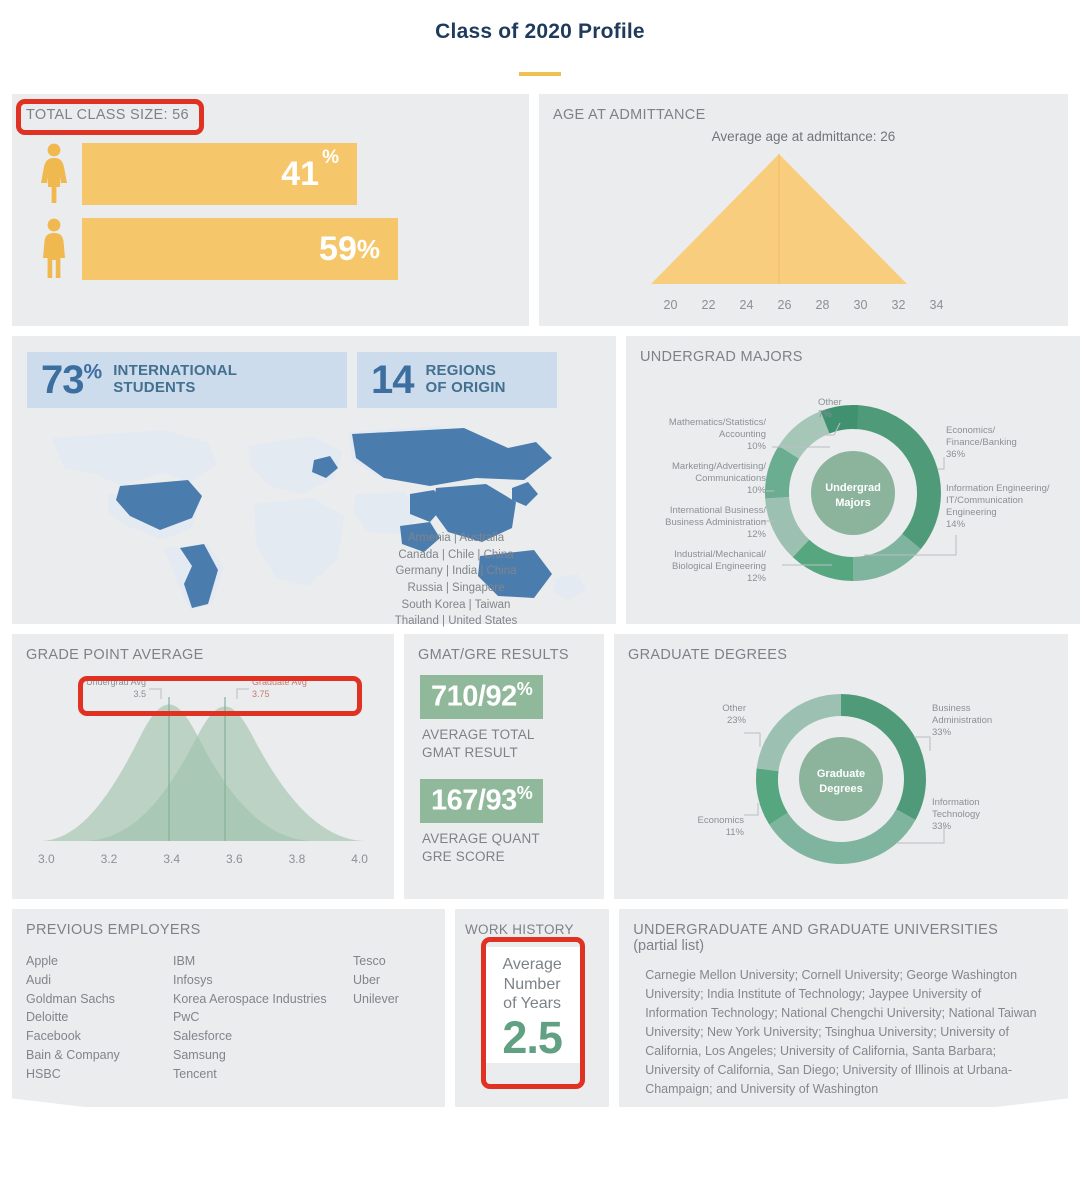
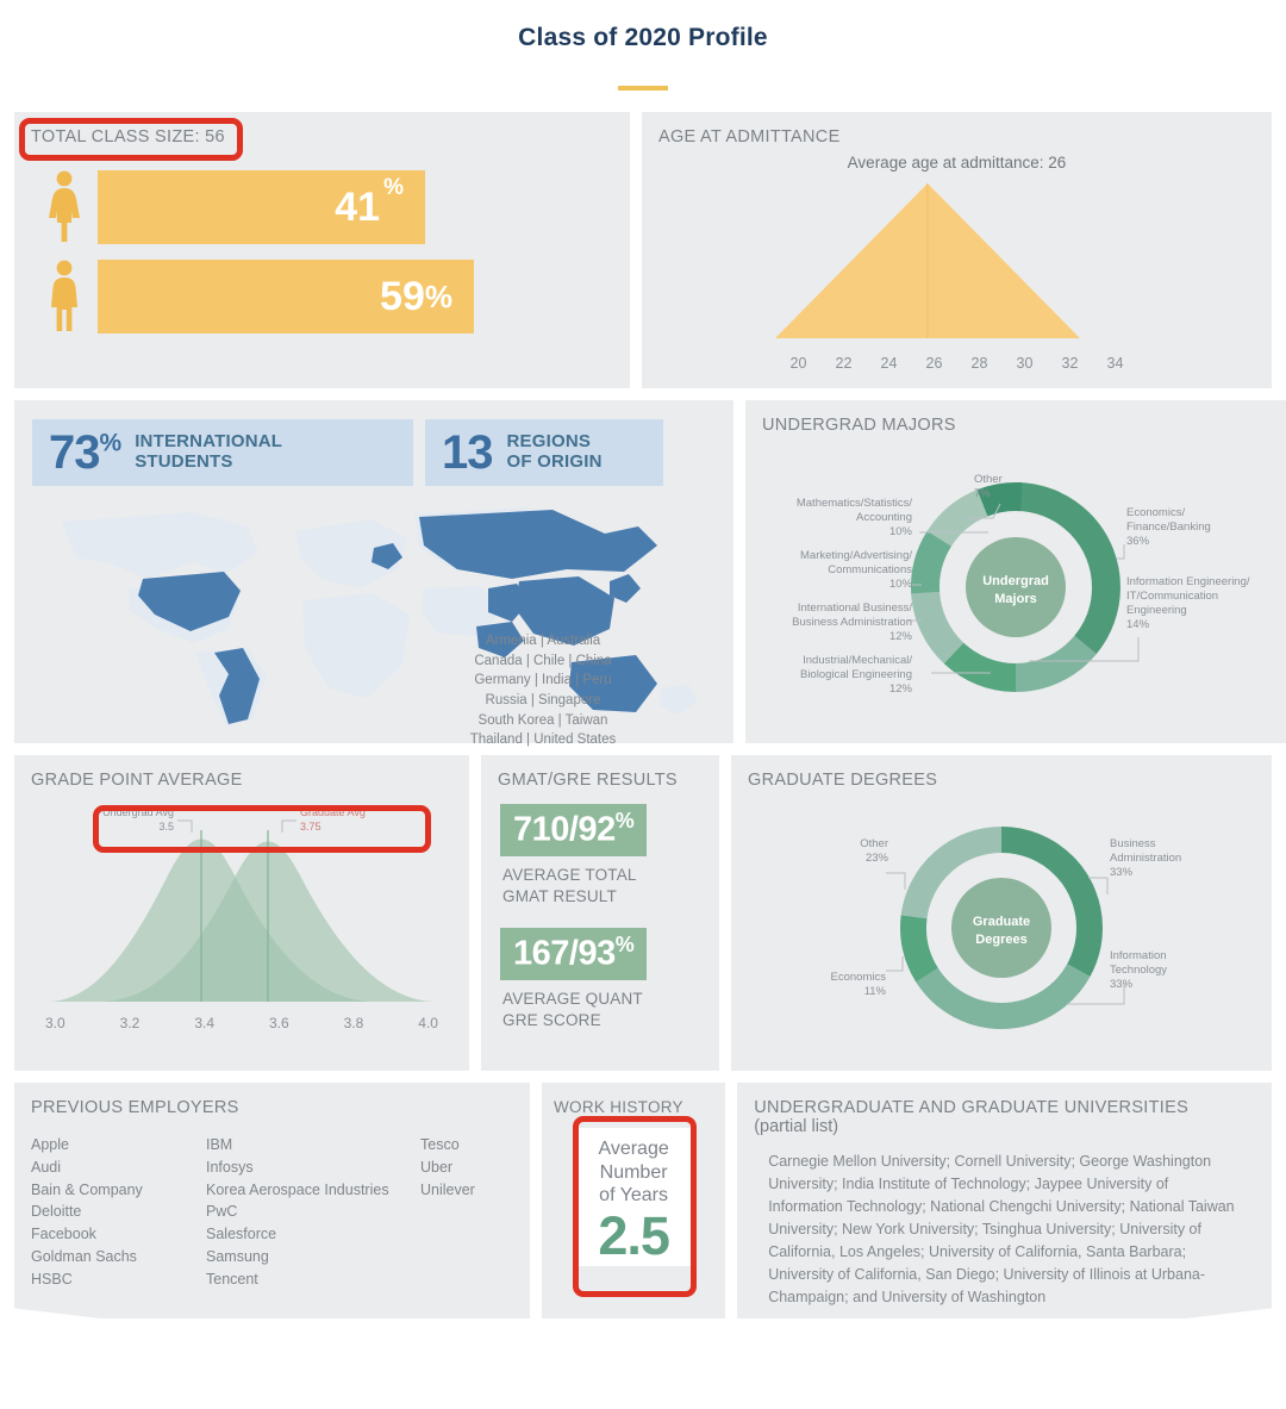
  Class of 2020 Profile
  TOTAL CLASS SIZE: 56
  41
  %
  59
  %
  AGE AT ADMITTANCE
  Average age at admittance: 26
  20
  22
  24
  26
  28
  30
  32
  34
  73%
  INTERNATIONAL
  STUDENTS
- 14
+ 13
  REGIONS
  OF ORIGIN
  Armenia | Australia
  Canada | Chile | China
- Germany | India | China
+ Germany | India | Peru
  Russia | Singapore
  South Korea | Taiwan
  Thailand | United States
  UNDERGRAD MAJORS
  Undergrad
  Majors
  Mathematics/Statistics/
  Accounting
  10%
  Marketing/Advertising/
  Communications
  10%
  International Business/
  Business Administration
  12%
  Industrial/Mechanical/
  Biological Engineering
  12%
  Other
  7%
  Economics/
  Finance/Banking
  36%
  Information Engineering/
  IT/Communication
  Engineering
  14%
  GRADE POINT AVERAGE
  Undergrad Avg
  3.5
  Graduate Avg
  3.75
  3.0
  3.2
  3.4
  3.6
  3.8
  4.0
  GMAT/GRE RESULTS
  710/92%
  AVERAGE TOTAL
  GMAT RESULT
  167/93%
  AVERAGE QUANT
  GRE SCORE
  GRADUATE DEGREES
  Graduate
  Degrees
  Other
  23%
  Economics
  11%
  Business
  Administration
  33%
  Information
  Technology
  33%
  PREVIOUS EMPLOYERS
  Apple
  Audi
- Goldman Sachs
+ Bain & Company
  Deloitte
  Facebook
- Bain & Company
+ Goldman Sachs
  HSBC
  IBM
  Infosys
  Korea Aerospace Industries
  PwC
  Salesforce
  Samsung
  Tencent
  Tesco
  Uber
  Unilever
  WORK HISTORY
  Average
  Number
  of Years
  2.5
  UNDERGRADUATE AND GRADUATE UNIVERSITIES
  (partial list)
  Carnegie Mellon University; Cornell University; George Washington University; India Institute of Technology; Jaypee University of Information Technology; National Chengchi University; National Taiwan University; New York University; Tsinghua University; University of California, Los Angeles; University of California, Santa Barbara; University of California, San Diego; University of Illinois at Urbana-Champaign; and University of Washington
